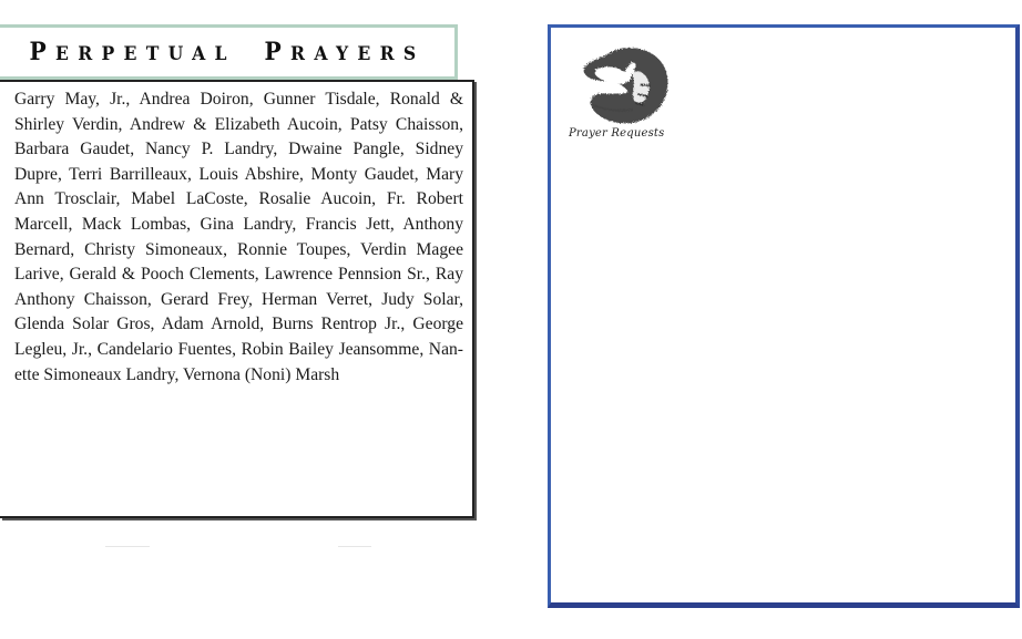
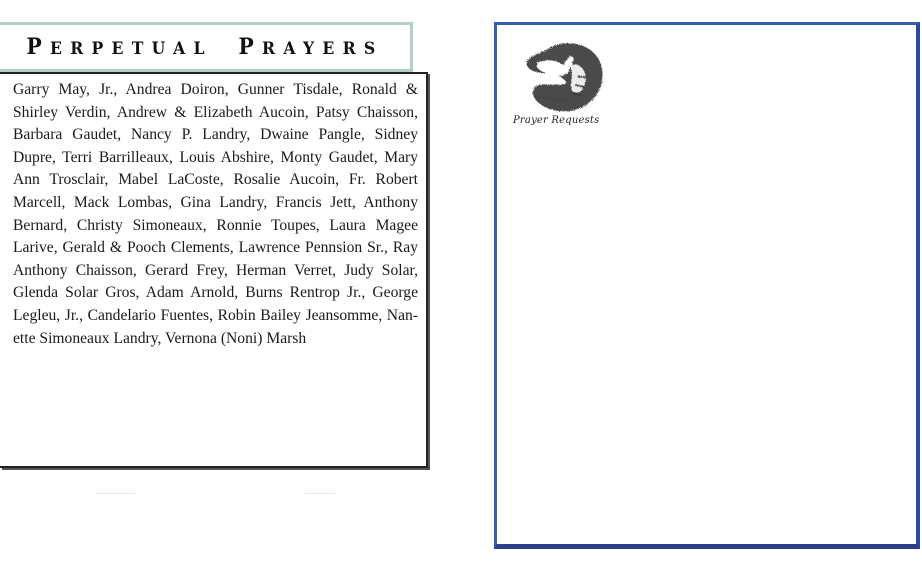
  PERPETUAL PRAYERS
- Garry May, Jr., Andrea Doiron, Gunner Tisdale, Ronald & Shirley Verdin, Andrew & Elizabeth Aucoin, Patsy Chaisson, Barbara Gaudet, Nancy P. Landry, Dwaine Pangle, Sidney Dupre, Terri Barrilleaux, Louis Abshire, Monty Gaudet, Mary Ann Trosclair, Mabel LaCoste, Rosalie Aucoin, Fr. Robert Marcell, Mack Lombas, Gina Landry, Francis Jett, Anthony Bernard, Christy Simo­neaux, Ronnie Toupes, Verdin Magee Larive, Ger­ald & Pooch Clements, Lawrence Pennsion Sr., Ray Anthony Chaisson, Gerard Frey, Herman Verret, Judy Solar, Glenda Solar Gros, Adam Ar­nold, Burns Rentrop Jr., George Legleu, Jr., Can­delario Fuentes, Robin Bailey Jeansomme, Nan­ette Simoneaux Landry, Vernona (Noni) Marsh
+ Garry May, Jr., Andrea Doiron, Gunner Tisdale, Ronald & Shirley Verdin, Andrew & Elizabeth Aucoin, Patsy Chaisson, Barbara Gaudet, Nancy P. Landry, Dwaine Pangle, Sidney Dupre, Terri Barrilleaux, Louis Abshire, Monty Gaudet, Mary Ann Trosclair, Mabel LaCoste, Rosalie Aucoin, Fr. Robert Marcell, Mack Lombas, Gina Landry, Francis Jett, Anthony Bernard, Christy Simo­neaux, Ronnie Toupes, Laura Magee Larive, Ger­ald & Pooch Clements, Lawrence Pennsion Sr., Ray Anthony Chaisson, Gerard Frey, Herman Verret, Judy Solar, Glenda Solar Gros, Adam Ar­nold, Burns Rentrop Jr., George Legleu, Jr., Can­delario Fuentes, Robin Bailey Jeansomme, Nan­ette Simoneaux Landry, Vernona (Noni) Marsh
  Prayer Requests
